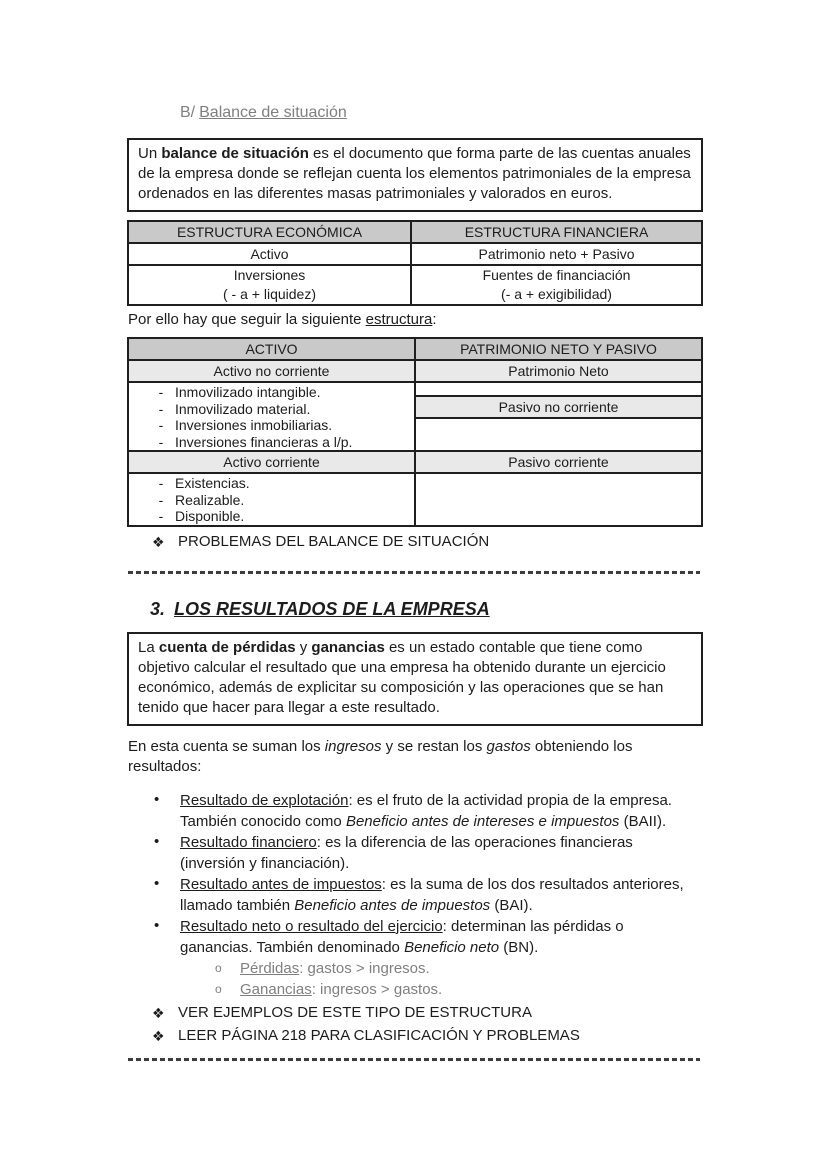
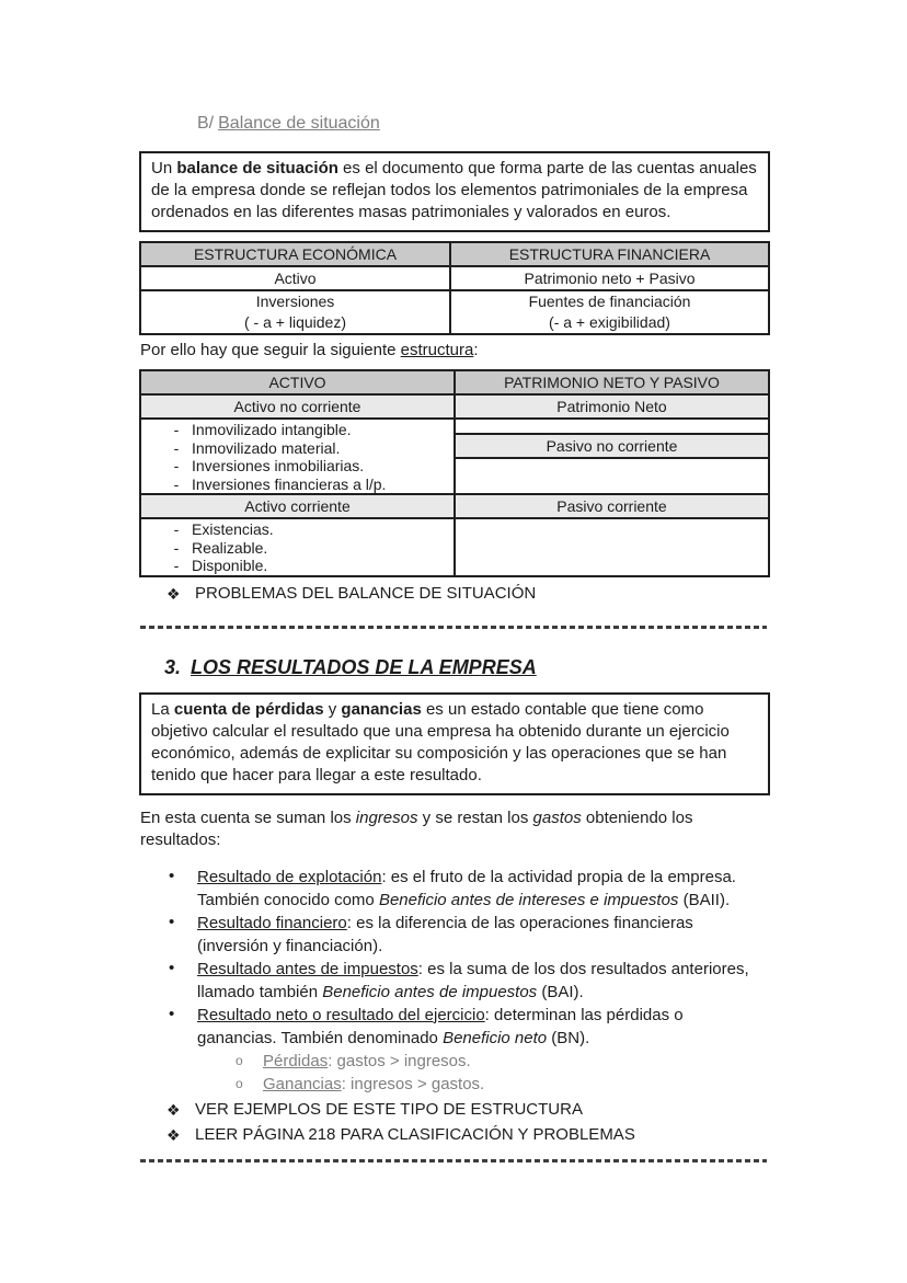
  B/ Balance de situación
- Un balance de situación es el documento que forma parte de las cuentas anuales de la empresa donde se reflejan cuenta los elementos patrimoniales de la empresa ordenados en las diferentes masas patrimoniales y valorados en euros.
+ Un balance de situación es el documento que forma parte de las cuentas anuales de la empresa donde se reflejan todos los elementos patrimoniales de la empresa ordenados en las diferentes masas patrimoniales y valorados en euros.
  ESTRUCTURA ECONÓMICA	ESTRUCTURA FINANCIERA
  Activo	Patrimonio neto + Pasivo
  Inversiones ( - a + liquidez)	Fuentes de financiación (- a + exigibilidad)
  Por ello hay que seguir la siguiente estructura:
  ACTIVO	PATRIMONIO NETO Y PASIVO
  Activo no corriente	Patrimonio Neto
  - Inmovilizado intangible. - Inmovilizado material. - Inversiones inmobiliarias. - Inversiones financieras a l/p.
  Pasivo no corriente
  Activo corriente	Pasivo corriente
  - Existencias. - Realizable. - Disponible.
  ❖
  PROBLEMAS DEL BALANCE DE SITUACIÓN
  3. LOS RESULTADOS DE LA EMPRESA
  La cuenta de pérdidas y ganancias es un estado contable que tiene como objetivo calcular el resultado que una empresa ha obtenido durante un ejercicio económico, además de explicitar su composición y las operaciones que se han tenido que hacer para llegar a este resultado.
  En esta cuenta se suman los ingresos y se restan los gastos obteniendo los resultados:
  •
  Resultado de explotación: es el fruto de la actividad propia de la empresa. También conocido como Beneficio antes de intereses e impuestos (BAII).
  •
  Resultado financiero: es la diferencia de las operaciones financieras (inversión y financiación).
  •
  Resultado antes de impuestos: es la suma de los dos resultados anteriores, llamado también Beneficio antes de impuestos (BAI).
  •
  Resultado neto o resultado del ejercicio: determinan las pérdidas o ganancias. También denominado Beneficio neto (BN).
  o
  Pérdidas: gastos > ingresos.
  o
  Ganancias: ingresos > gastos.
  ❖
  VER EJEMPLOS DE ESTE TIPO DE ESTRUCTURA
  ❖
  LEER PÁGINA 218 PARA CLASIFICACIÓN Y PROBLEMAS
